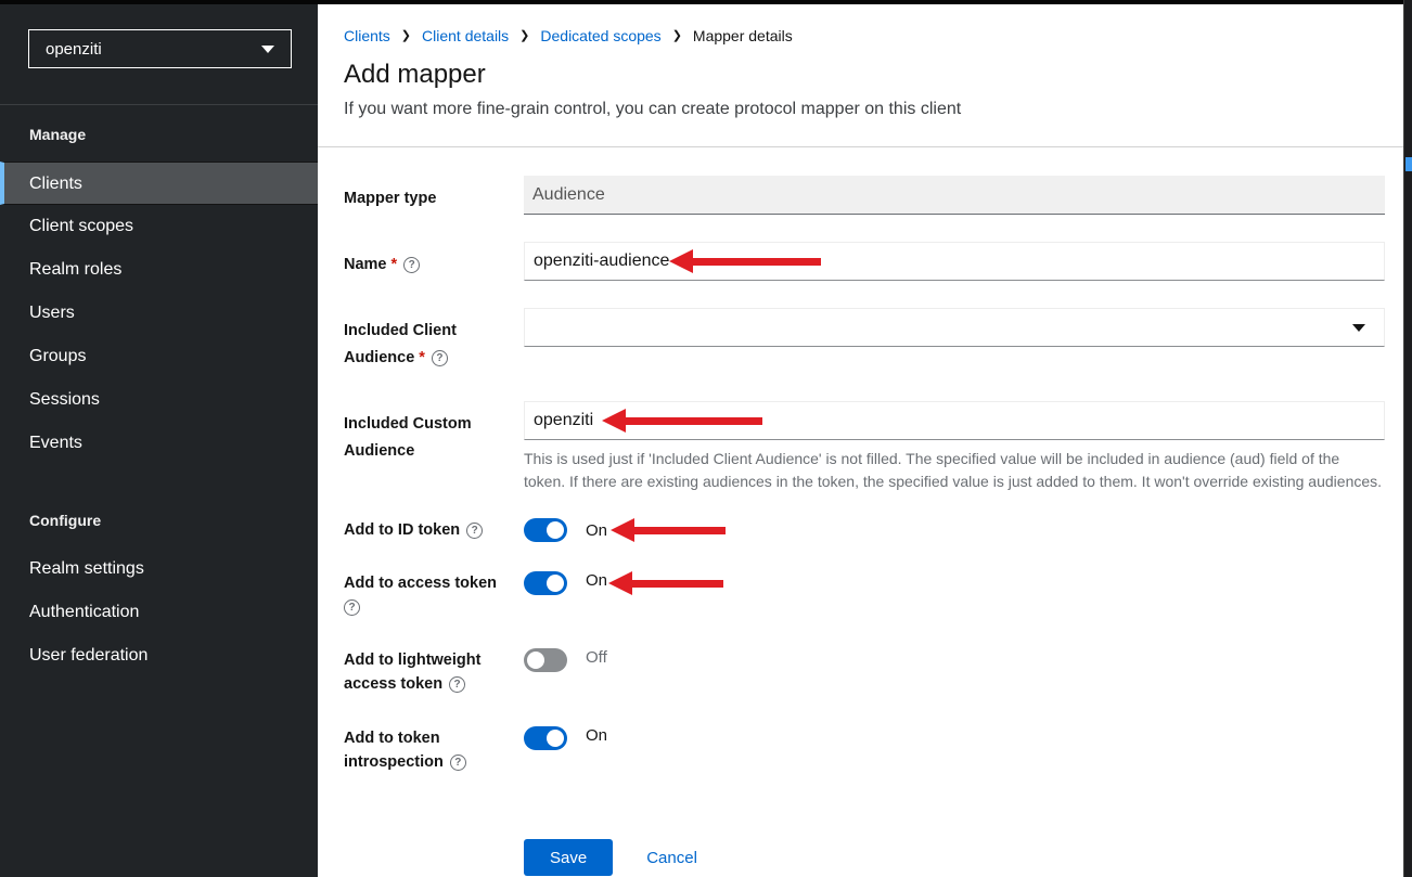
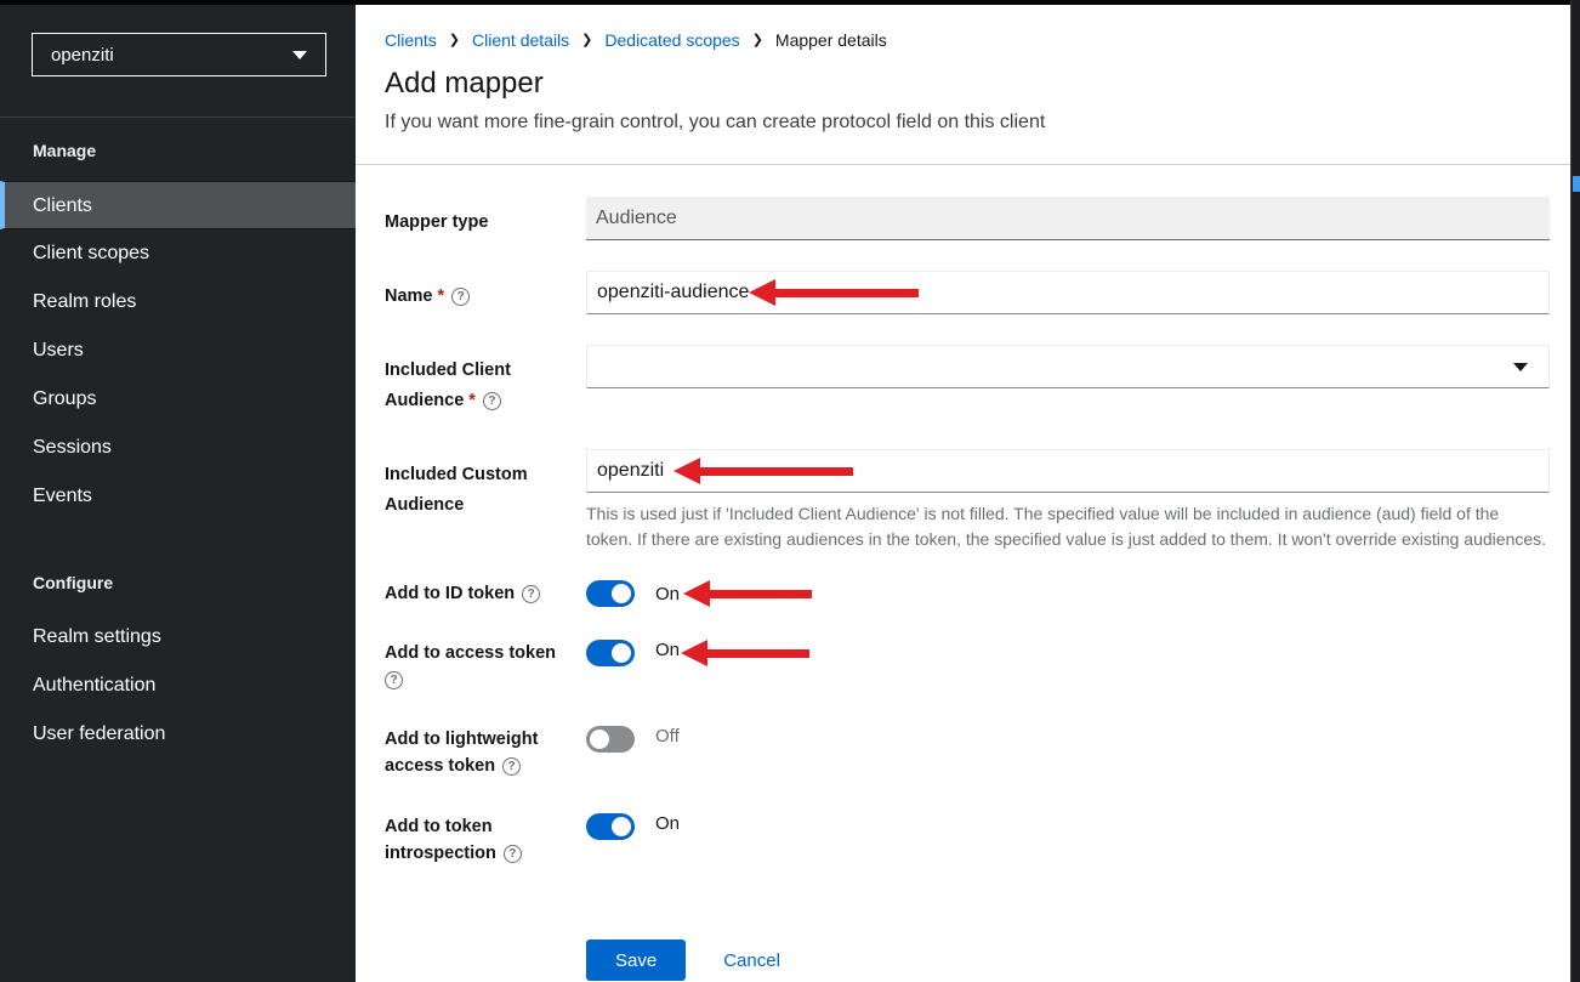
  openziti
  Manage
  Clients
  Client scopes
  Realm roles
  Users
  Groups
  Sessions
  Events
  Configure
  Realm settings
  Authentication
  User federation
  Clients
  ❯
  Client details
  ❯
  Dedicated scopes
  ❯
  Mapper details
  Add mapper
- If you want more fine-grain control, you can create protocol mapper on this client
+ If you want more fine-grain control, you can create protocol field on this client
  Mapper type
  Audience
  Name * ?
  openziti-audience
  Included Client
  Audience * ?
  Included Custom
  Audience
  openziti
  This is used just if 'Included Client Audience' is not filled. The specified value will be included in audience (aud) field of the token. If there are existing audiences in the token, the specified value is just added to them. It won't override existing audiences.
  Add to ID token ?
  On
  Add to access token
  ?
  On
  Add to lightweight
  access token ?
  Off
  Add to token
  introspection ?
  On
  Save
  Cancel
